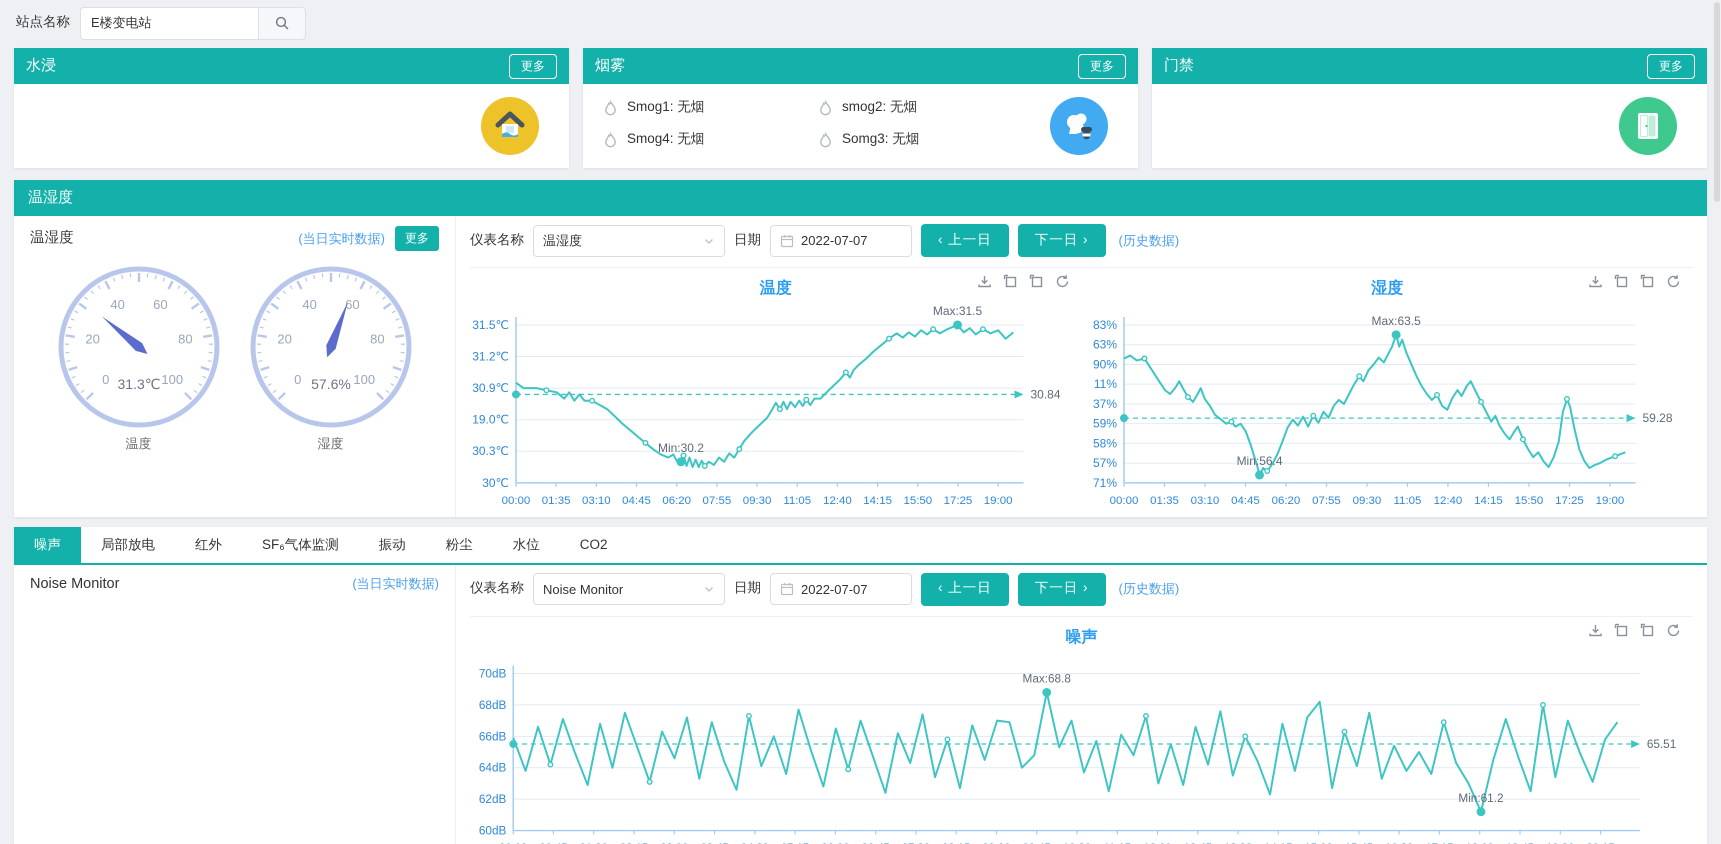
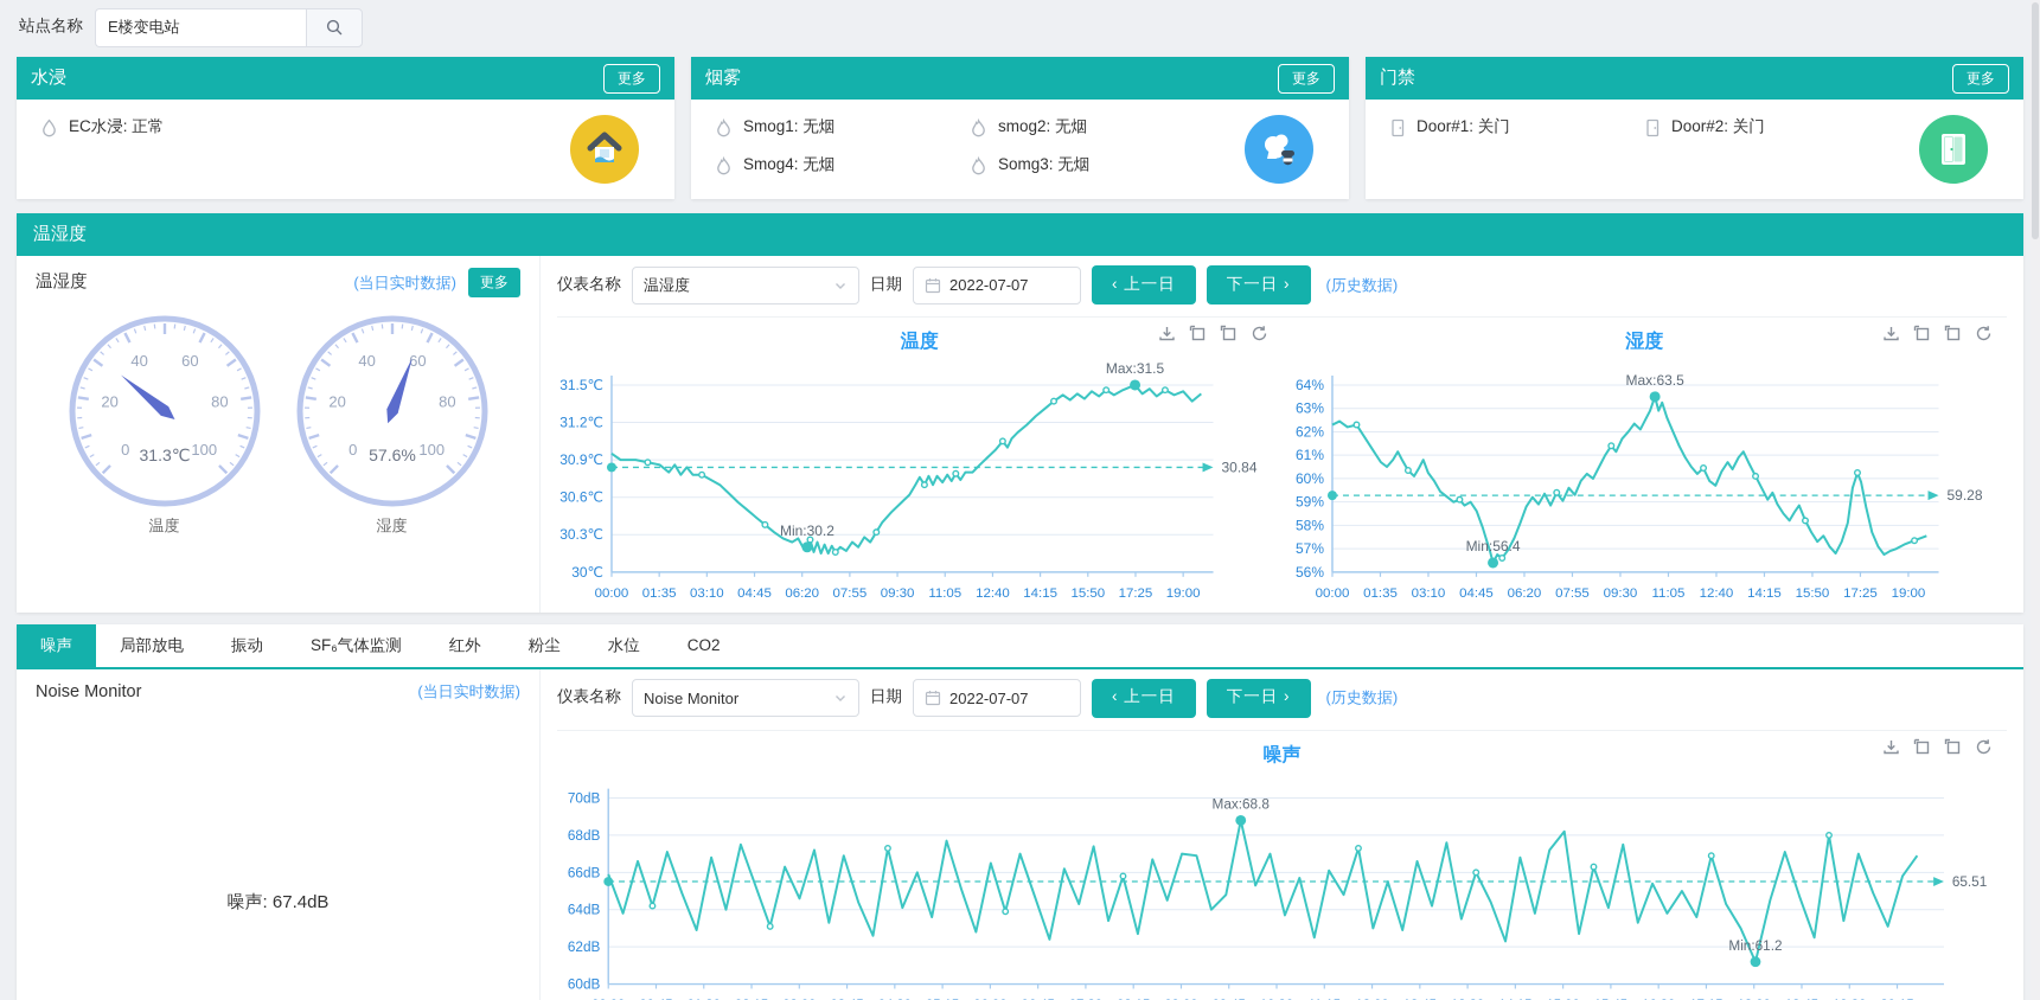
  站点名称
  E楼变电站
  水浸
  更多
+ EC水浸: 正常
  烟雾
  更多
  Smog1: 无烟
  smog2: 无烟
  Smog4: 无烟
  Somg3: 无烟
  门禁
  更多
+ Door#1: 关门
+ Door#2: 关门
  温湿度
  温湿度
  (当日实时数据)
  更多
  0
  20
  40
  60
  80
  100
  31.3℃
  温度
  0
  20
  40
  60
  80
  100
  57.6%
  湿度
  仪表名称
  温湿度
  日期
  2022-07-07
  ‹ 上一日
  下一日 ›
  (历史数据)
  温度
  30℃
  30.3℃
- 19.0℃
+ 30.6℃
  30.9℃
  31.2℃
  31.5℃
  00:00
  01:35
  03:10
  04:45
  06:20
  07:55
  09:30
  11:05
  12:40
  14:15
  15:50
  17:25
  19:00
  30.84
  Max:31.5
  Min:30.2
  湿度
- 71%
+ 56%
  57%
  58%
  59%
- 37%
+ 60%
- 11%
+ 61%
- 90%
+ 62%
  63%
- 83%
+ 64%
  00:00
  01:35
  03:10
  04:45
  06:20
  07:55
  09:30
  11:05
  12:40
  14:15
  15:50
  17:25
  19:00
  59.28
  Max:63.5
  Min:56.4
  噪声
  局部放电
- 红外
+ 振动
  SF₆气体监测
- 振动
+ 红外
  粉尘
  水位
  CO2
  Noise Monitor
  (当日实时数据)
+ 噪声: 67.4dB
  仪表名称
  Noise Monitor
  日期
  2022-07-07
  ‹ 上一日
  下一日 ›
  (历史数据)
  噪声
  60dB
  62dB
  64dB
  66dB
  68dB
  70dB
  65.51
  Max:68.8
  Min:61.2
